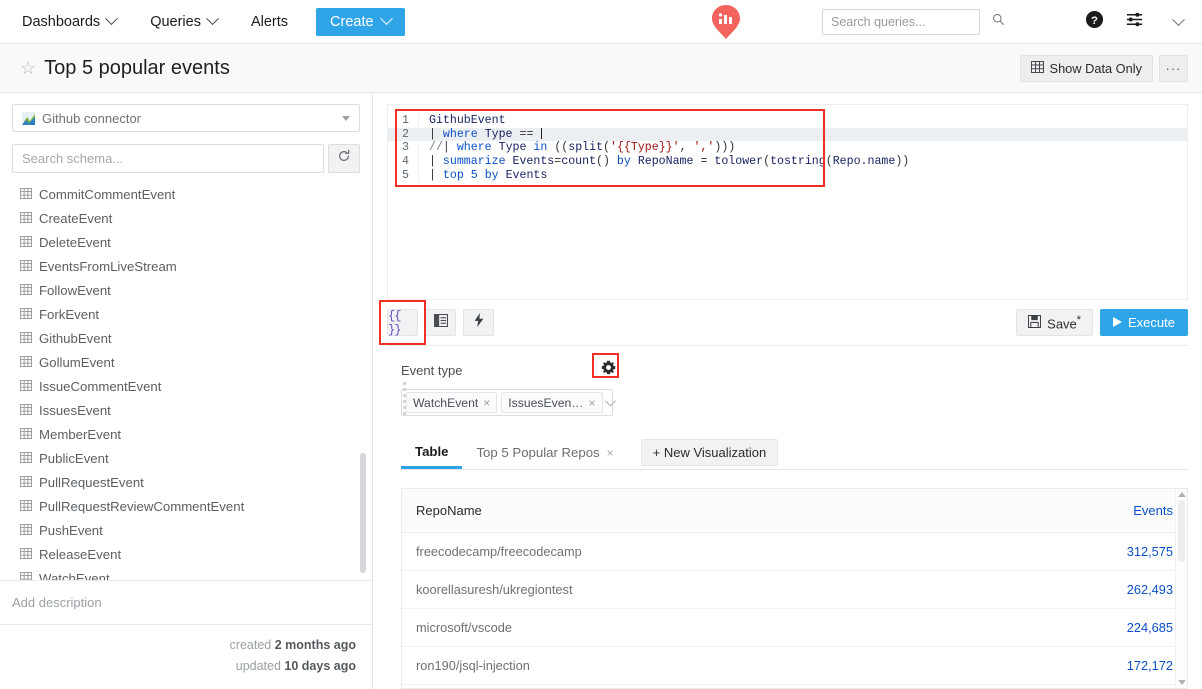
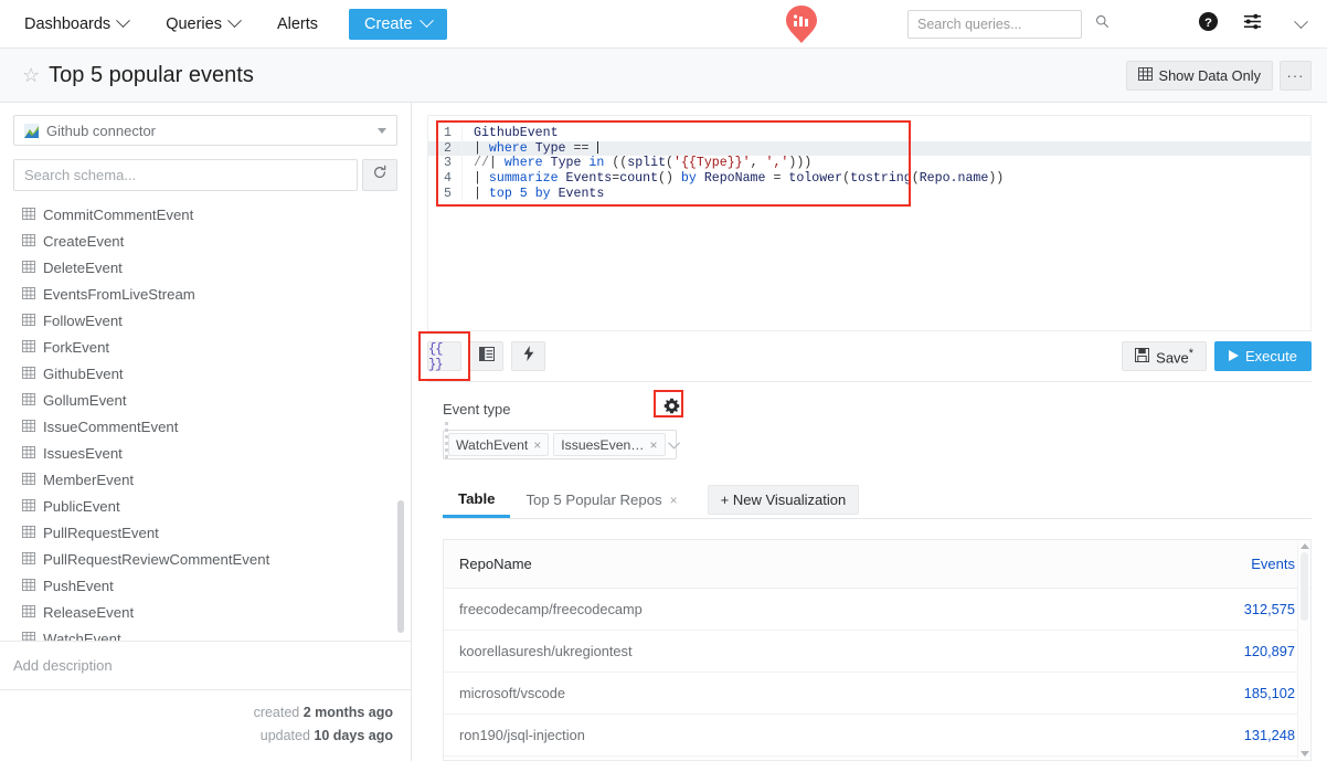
  Dashboards
  Queries
  Alerts
  Create
  Search queries...
  ?
  ☆
  Top 5 popular events
  Show Data Only
  ···
  Github connector
  Search schema...
  CommitCommentEvent
  CreateEvent
  DeleteEvent
  EventsFromLiveStream
  FollowEvent
  ForkEvent
  GithubEvent
  GollumEvent
  IssueCommentEvent
  IssuesEvent
  MemberEvent
  PublicEvent
  PullRequestEvent
  PullRequestReviewCommentEvent
  PushEvent
  ReleaseEvent
  WatchEvent
  Add description
  created 2 months ago
  updated 10 days ago
  1
  GithubEvent
  2
  | where Type ==
  3
  //| where Type in ((split('{{Type}}', ',')))
  4
  | summarize Events=count() by RepoName = tolower(tostring(Repo.name))
  5
  | top 5 by Events
  {{ }}
  Save*
  Execute
  Event type
  WatchEvent
  ×
  IssuesEven…
  ×
  Table
  Top 5 Popular Repos
  ×
  + New Visualization
  RepoName	Events
  freecodecamp/freecodecamp	312,575
- koorellasuresh/ukregiontest	262,493
+ koorellasuresh/ukregiontest	120,897
- microsoft/vscode	224,685
+ microsoft/vscode	185,102
- ron190/jsql-injection	172,172
+ ron190/jsql-injection	131,248
